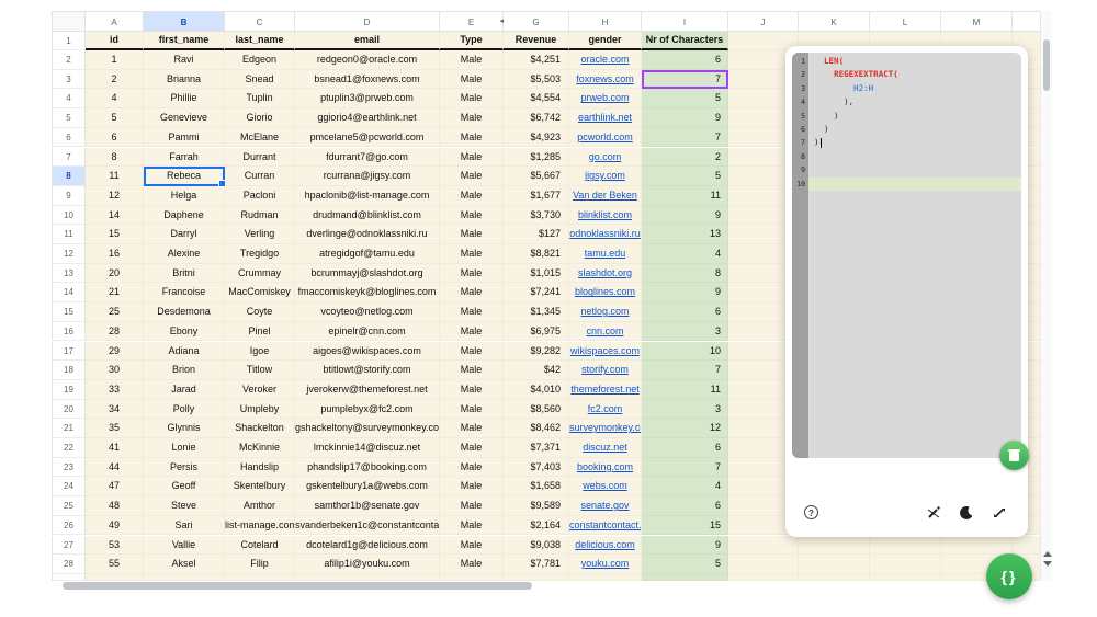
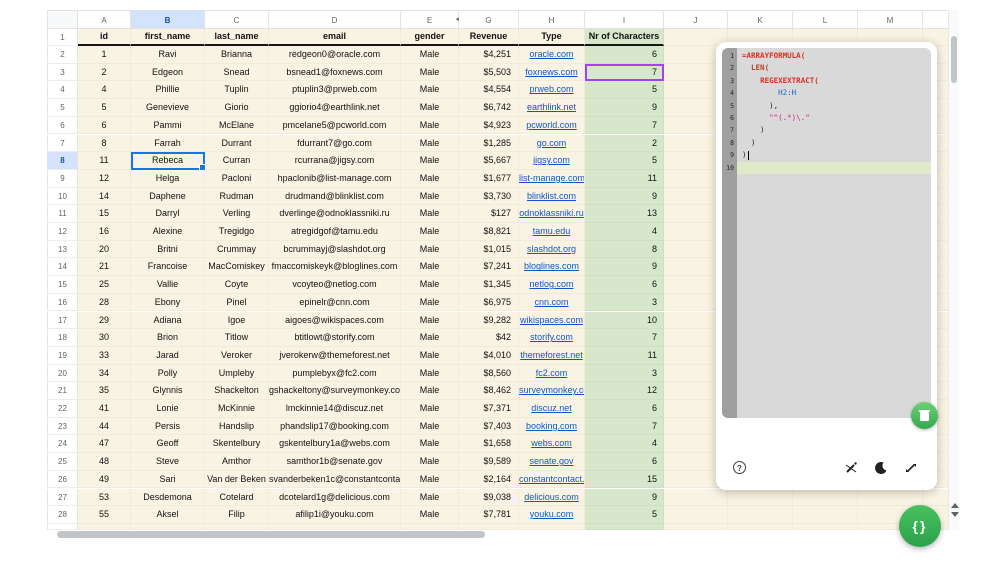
  A
  B
  C
  D
  E
  G
  H
  I
  J
  K
  L
  M
  1
  id
  first_name
  last_name
  email
- Type
+ gender
  Revenue
- gender
+ Type
  Nr of Characters
  2
  1
  Ravi
- Edgeon
+ Brianna
  redgeon0@oracle.com
  Male
  $4,251
  oracle.com
  6
  3
  2
- Brianna
+ Edgeon
  Snead
  bsnead1@foxnews.com
  Male
  $5,503
  foxnews.com
  7
  4
  4
  Phillie
  Tuplin
  ptuplin3@prweb.com
  Male
  $4,554
  prweb.com
  5
  5
  5
  Genevieve
  Giorio
  ggiorio4@earthlink.net
  Male
  $6,742
  earthlink.net
  9
  6
  6
  Pammi
  McElane
  pmcelane5@pcworld.com
  Male
  $4,923
  pcworld.com
  7
  7
  8
  Farrah
  Durrant
  fdurrant7@go.com
  Male
  $1,285
  go.com
  2
  8
  11
  Rebeca
  Curran
  rcurrana@jigsy.com
  Male
  $5,667
  jigsy.com
  5
  9
  12
  Helga
  Pacloni
  hpaclonib@list-manage.com
  Male
  $1,677
- Van der Beken
+ list-manage.com
  11
  10
  14
  Daphene
  Rudman
  drudmand@blinklist.com
  Male
  $3,730
  blinklist.com
  9
  11
  15
  Darryl
  Verling
  dverlinge@odnoklassniki.ru
  Male
  $127
  odnoklassniki.ru
  13
  12
  16
  Alexine
  Tregidgo
  atregidgof@tamu.edu
  Male
  $8,821
  tamu.edu
  4
  13
  20
  Britni
  Crummay
  bcrummayj@slashdot.org
  Male
  $1,015
  slashdot.org
  8
  14
  21
  Francoise
  MacComiskey
  fmaccomiskeyk@bloglines.com
  Male
  $7,241
  bloglines.com
  9
  15
  25
- Desdemona
+ Vallie
  Coyte
  vcoyteo@netlog.com
  Male
  $1,345
  netlog.com
  6
  16
  28
  Ebony
  Pinel
  epinelr@cnn.com
  Male
  $6,975
  cnn.com
  3
  17
  29
  Adiana
  Igoe
  aigoes@wikispaces.com
  Male
  $9,282
  wikispaces.com
  10
  18
  30
  Brion
  Titlow
  btitlowt@storify.com
  Male
  $42
  storify.com
  7
  19
  33
  Jarad
  Veroker
  jverokerw@themeforest.net
  Male
  $4,010
  themeforest.net
  11
  20
  34
  Polly
  Umpleby
  pumplebyx@fc2.com
  Male
  $8,560
  fc2.com
  3
  21
  35
  Glynnis
  Shackelton
  gshackeltony@surveymonkey.co
  Male
  $8,462
  surveymonkey.c
  12
  22
  41
  Lonie
  McKinnie
  lmckinnie14@discuz.net
  Male
  $7,371
  discuz.net
  6
  23
  44
  Persis
  Handslip
  phandslip17@booking.com
  Male
  $7,403
  booking.com
  7
  24
  47
  Geoff
  Skentelbury
  gskentelbury1a@webs.com
  Male
  $1,658
  webs.com
  4
  25
  48
  Steve
  Amthor
  samthor1b@senate.gov
  Male
  $9,589
  senate.gov
  6
  26
  49
  Sari
- list-manage.com
+ Van der Beken
  svanderbeken1c@constantconta
  Male
  $2,164
  constantcontact.
  15
  27
  53
- Vallie
+ Desdemona
  Cotelard
  dcotelard1g@delicious.com
  Male
  $9,038
  delicious.com
  9
  28
  55
  Aksel
  Filip
  afilip1i@youku.com
  Male
  $7,781
  youku.com
  5
  1
  2
  3
  4
  5
  6
  7
  8
  9
  10
+ =ARRAYFORMULA(
  LEN(
  REGEXEXTRACT(
  H2:H
  ),
+ "^(.*)\."
  )
  )
  )
  ?
  {}
